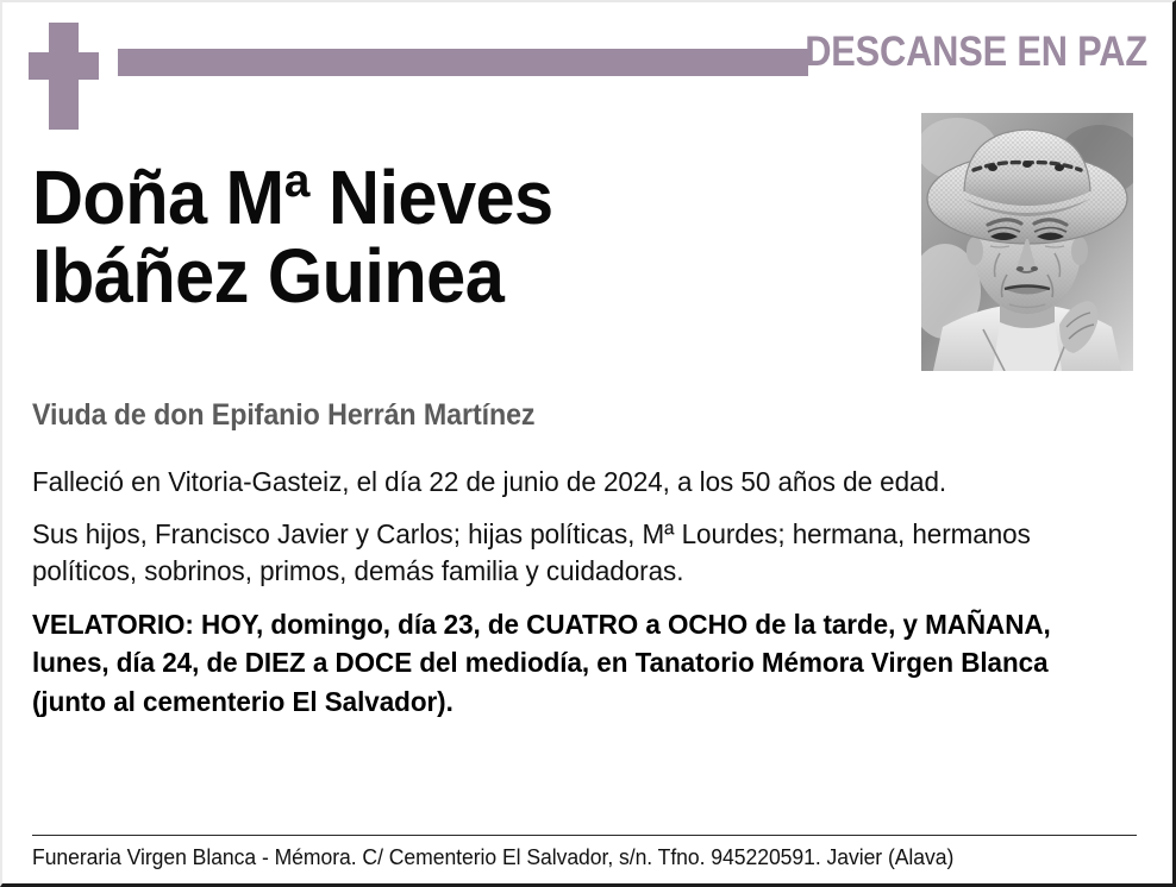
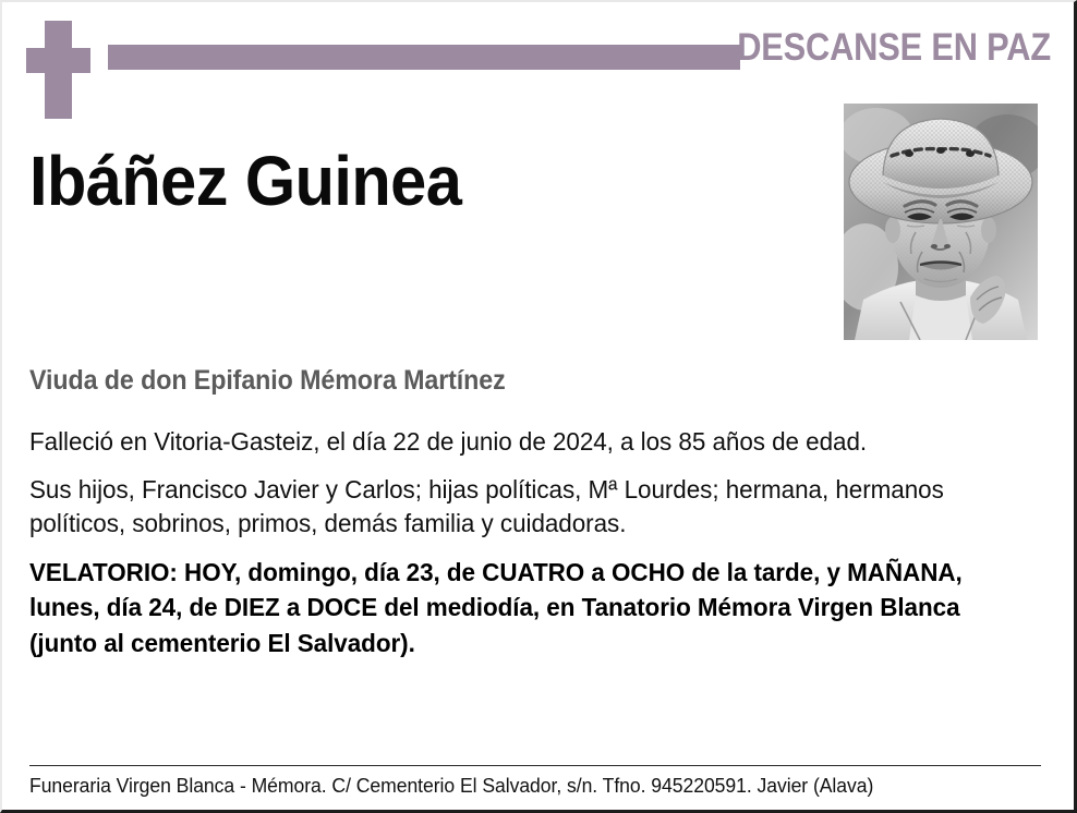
  DESCANSE EN PAZ
- Doña Mª Nieves
  Ibáñez Guinea
- Viuda de don Epifanio Herrán Martínez
+ Viuda de don Epifanio Mémora Martínez
- Falleció en Vitoria-Gasteiz, el día 22 de junio de 2024, a los 50 años de edad.
+ Falleció en Vitoria-Gasteiz, el día 22 de junio de 2024, a los 85 años de edad.
  Sus hijos, Francisco Javier y Carlos; hijas políticas, Mª Lourdes; hermana, hermanos políticos, sobrinos, primos, demás familia y cuidadoras.
  VELATORIO: HOY, domingo, día 23, de CUATRO a OCHO de la tarde, y MAÑANA, lunes, día 24, de DIEZ a DOCE del mediodía, en Tanatorio Mémora Virgen Blanca (junto al cementerio El Salvador).
  Funeraria Virgen Blanca - Mémora. C/ Cementerio El Salvador, s/n. Tfno. 945220591. Javier (Alava)
